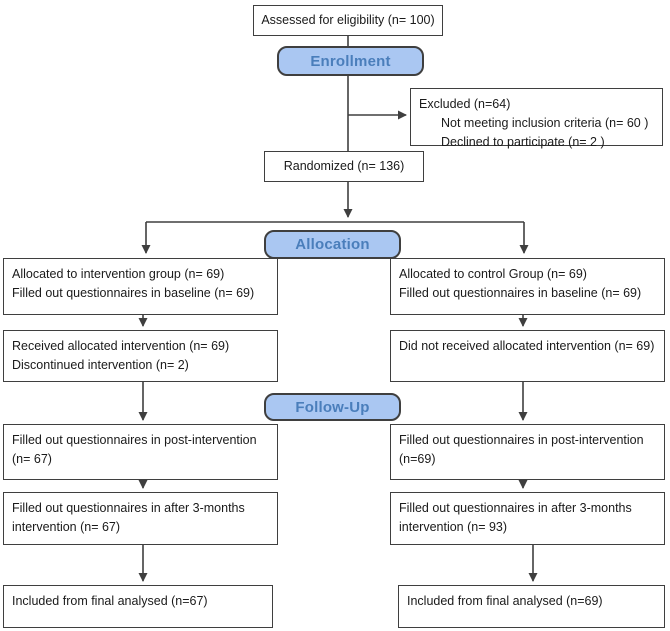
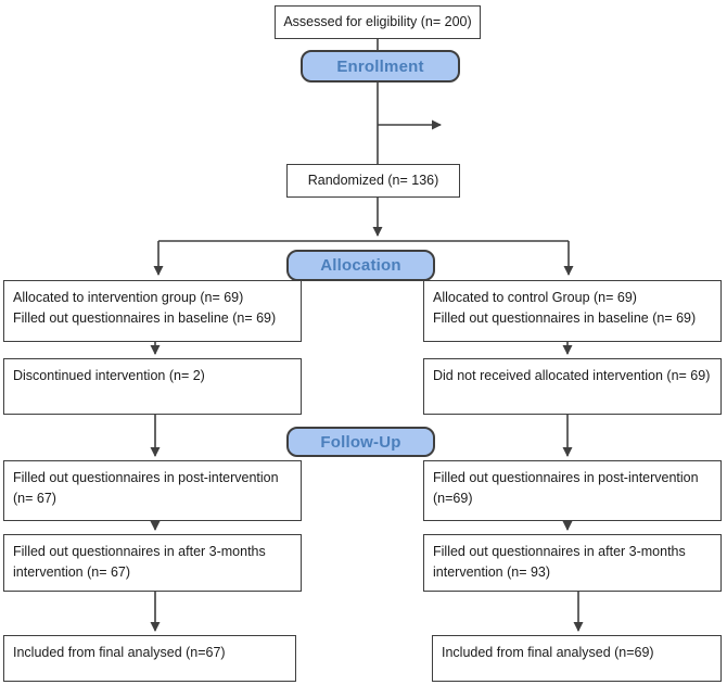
- Assessed for eligibility (n= 100)
+ Assessed for eligibility (n= 200)
  Enrollment
- Excluded (n=64)
- Not meeting inclusion criteria (n= 60 )
- Declined to participate (n= 2 )
  Randomized (n= 136)
  Allocation
  Allocated to intervention group (n= 69)
  Filled out questionnaires in baseline (n= 69)
  Allocated to control Group (n= 69)
  Filled out questionnaires in baseline (n= 69)
- Received allocated intervention (n= 69)
  Discontinued intervention (n= 2)
  Did not received allocated intervention (n= 69)
  Follow-Up
  Filled out questionnaires in post-intervention
  (n= 67)
  Filled out questionnaires in post-intervention
  (n=69)
  Filled out questionnaires in after 3-months
  intervention (n= 67)
  Filled out questionnaires in after 3-months
  intervention (n= 93)
  Included from final analysed (n=67)
  Included from final analysed (n=69)
